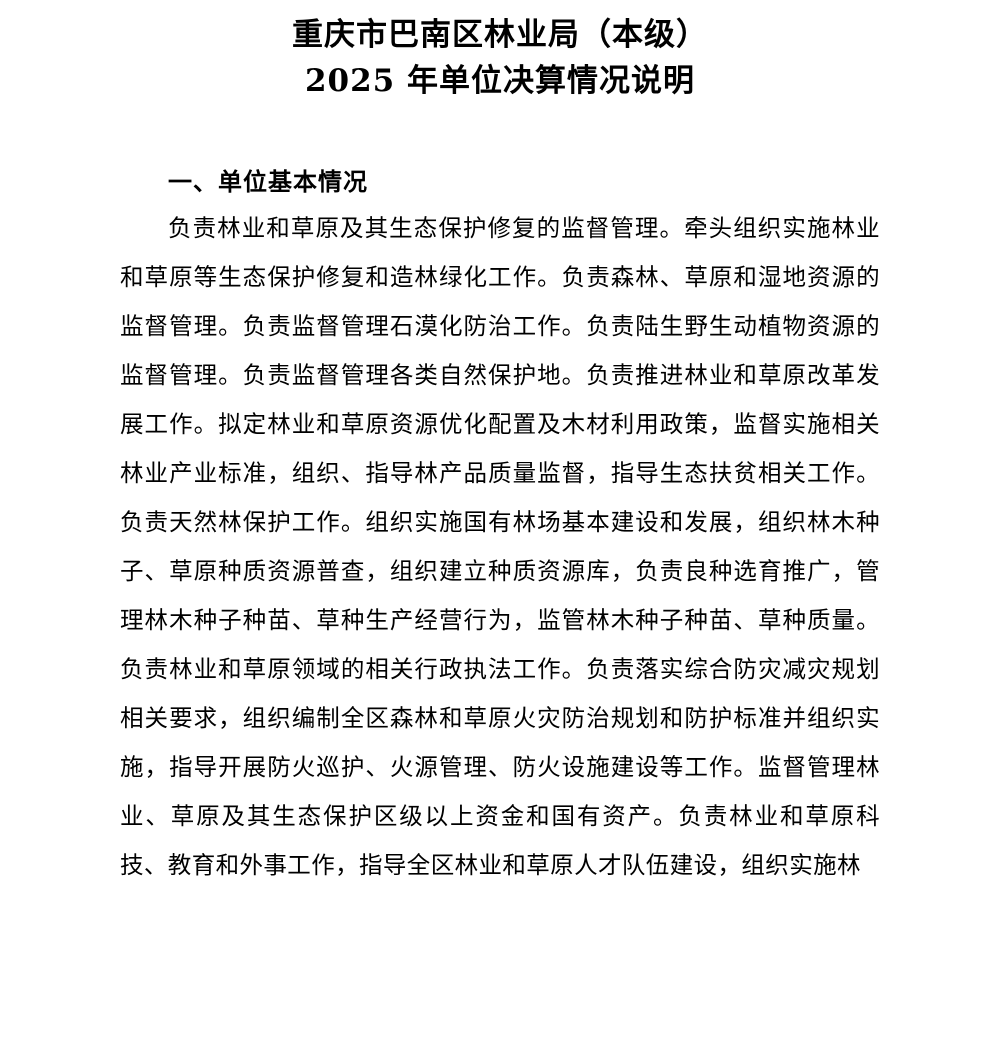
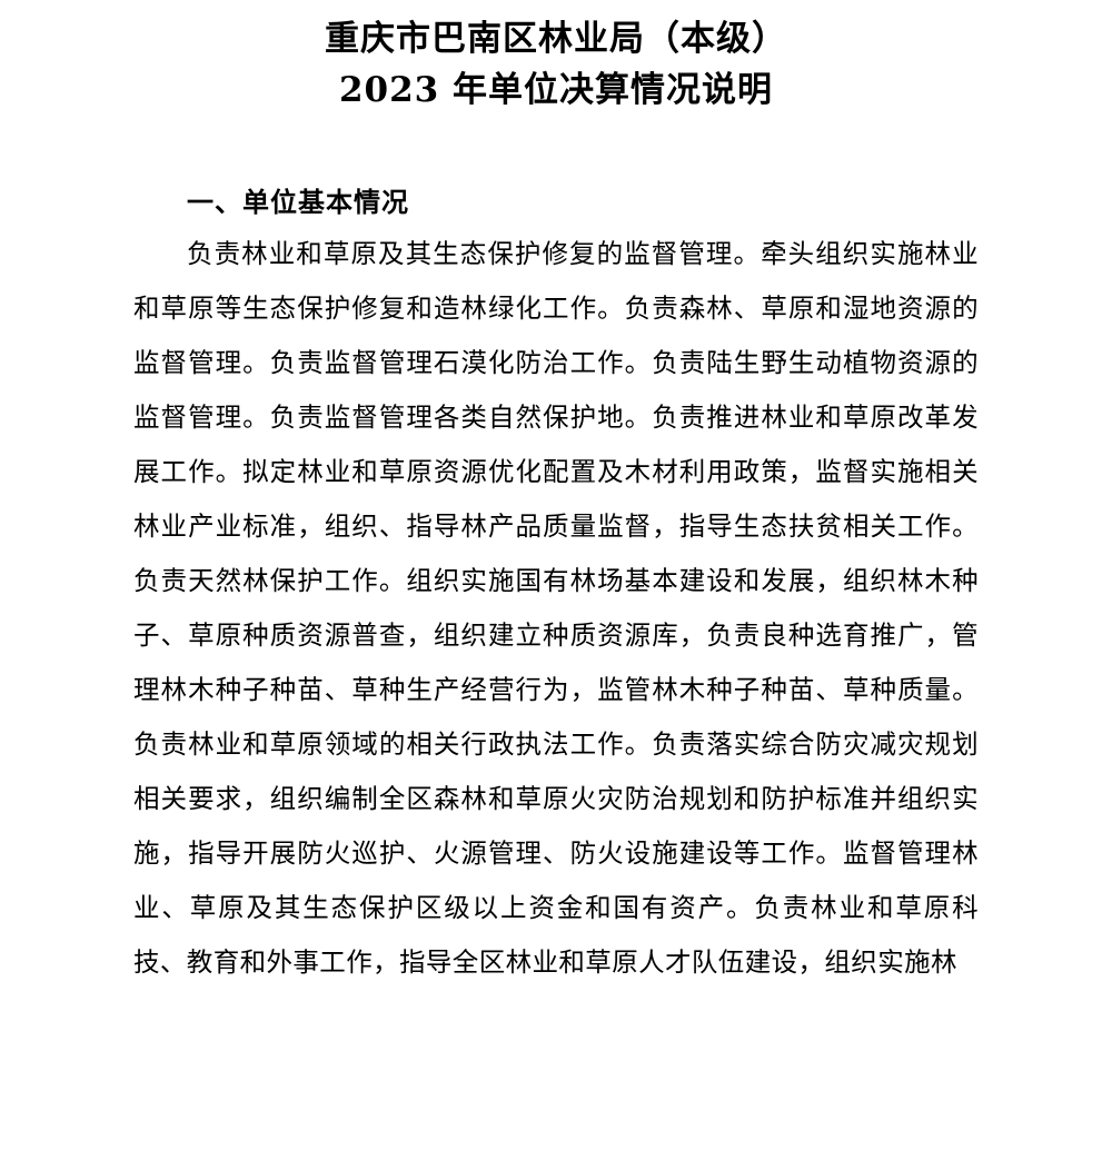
  重庆市巴南区林业局（本级）
- 2025 年单位决算情况说明
+ 2023 年单位决算情况说明
  一、单位基本情况
  负责林业和草原及其生态保护修复的监督管理。牵头组织实施林业和草原等生态保护修复和造林绿化工作。负责森林、草原和湿地资源的监督管理。负责监督管理石漠化防治工作。负责陆生野生动植物资源的监督管理。负责监督管理各类自然保护地。负责推进林业和草原改革发展工作。拟定林业和草原资源优化配置及木材利用政策，监督实施相关林业产业标准，组织、指导林产品质量监督，指导生态扶贫相关工作。负责天然林保护工作。组织实施国有林场基本建设和发展，组织林木种子、草原种质资源普查，组织建立种质资源库，负责良种选育推广，管理林木种子种苗、草种生产经营行为，监管林木种子种苗、草种质量。负责林业和草原领域的相关行政执法工作。负责落实综合防灾减灾规划相关要求，组织编制全区森林和草原火灾防治规划和防护标准并组织实施，指导开展防火巡护、火源管理、防火设施建设等工作。监督管理林业、草原及其生态保护区级以上资金和国有资产。负责林业和草原科技、教育和外事工作，指导全区林业和草原人才队伍建设，组织实施林
